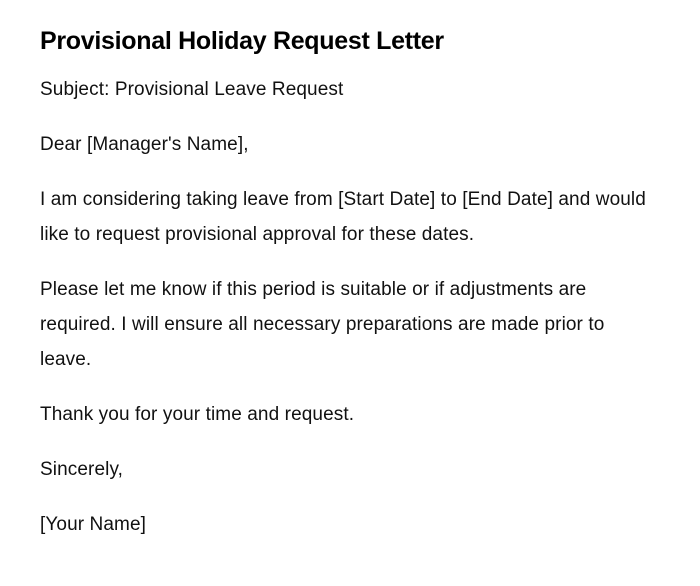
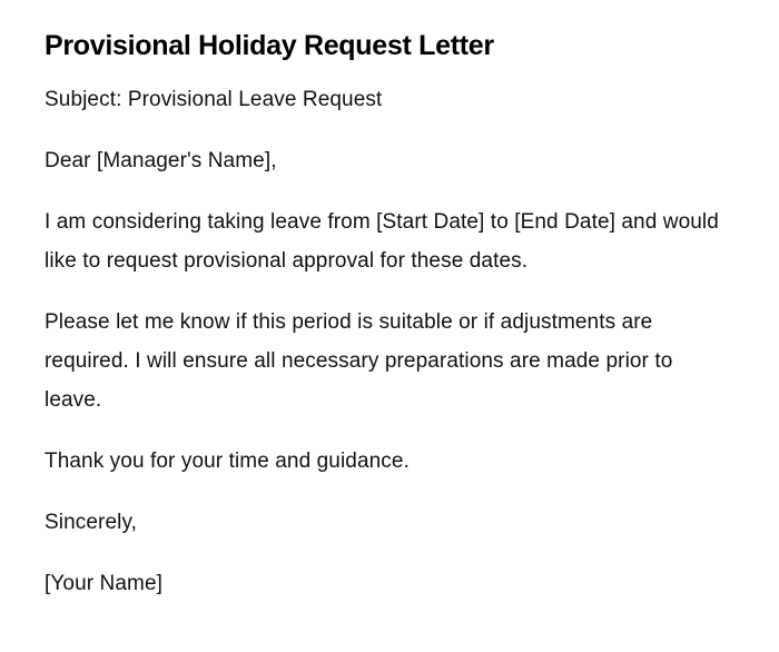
  Provisional Holiday Request Letter
  Subject: Provisional Leave Request
  Dear [Manager's Name],
  I am considering taking leave from [Start Date] to [End Date] and would like to request provisional approval for these dates.
  Please let me know if this period is suitable or if adjustments are required. I will ensure all necessary preparations are made prior to leave.
- Thank you for your time and request.
+ Thank you for your time and guidance.
  Sincerely,
  [Your Name]
